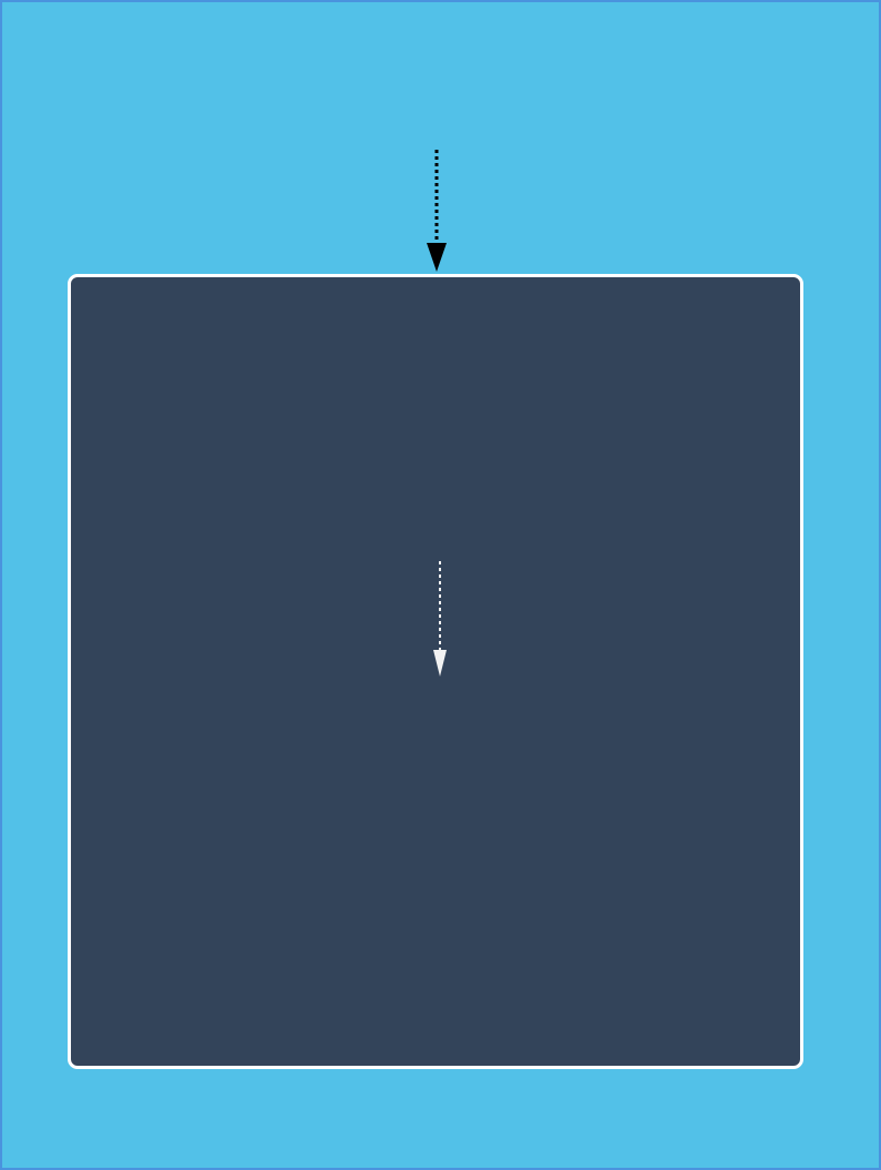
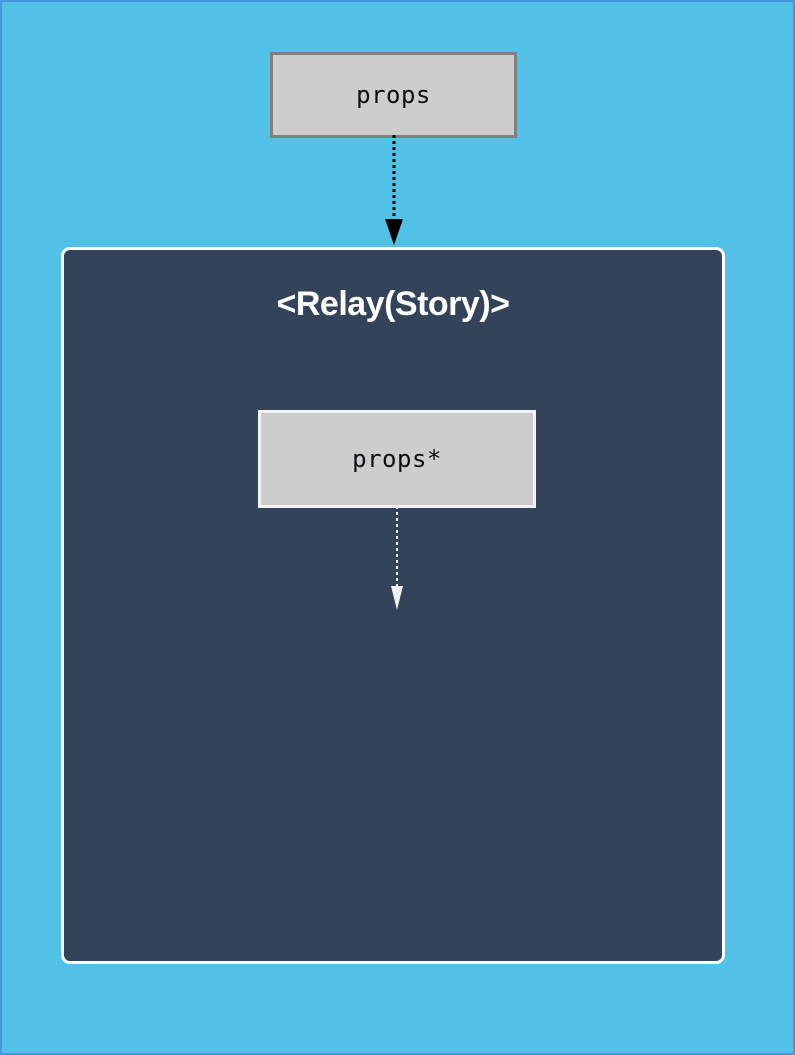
+ props
+ <Relay(Story)>
+ props*
